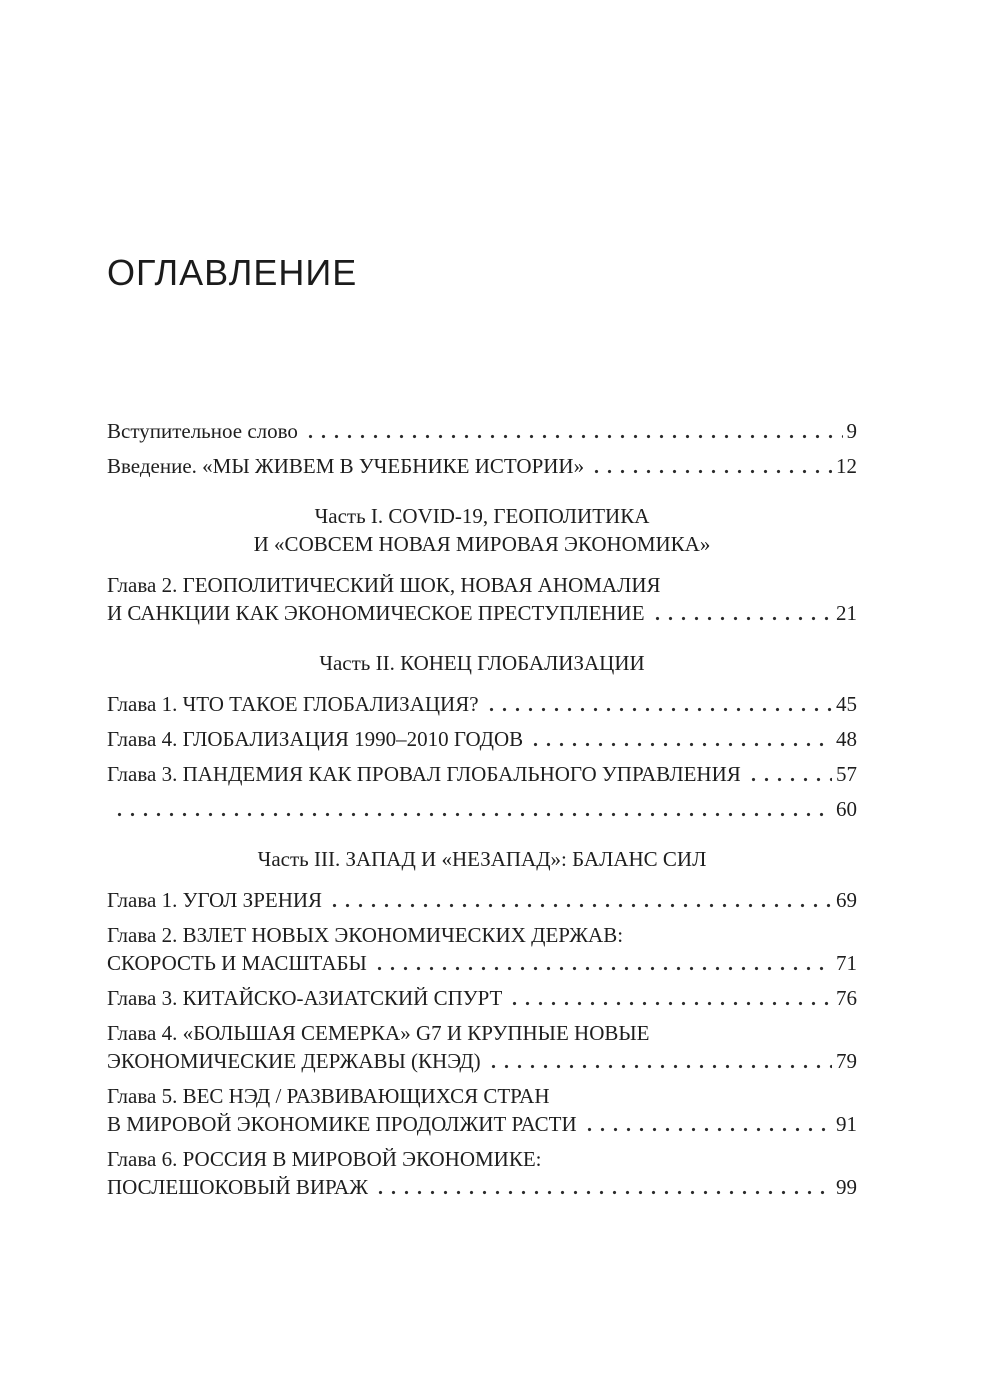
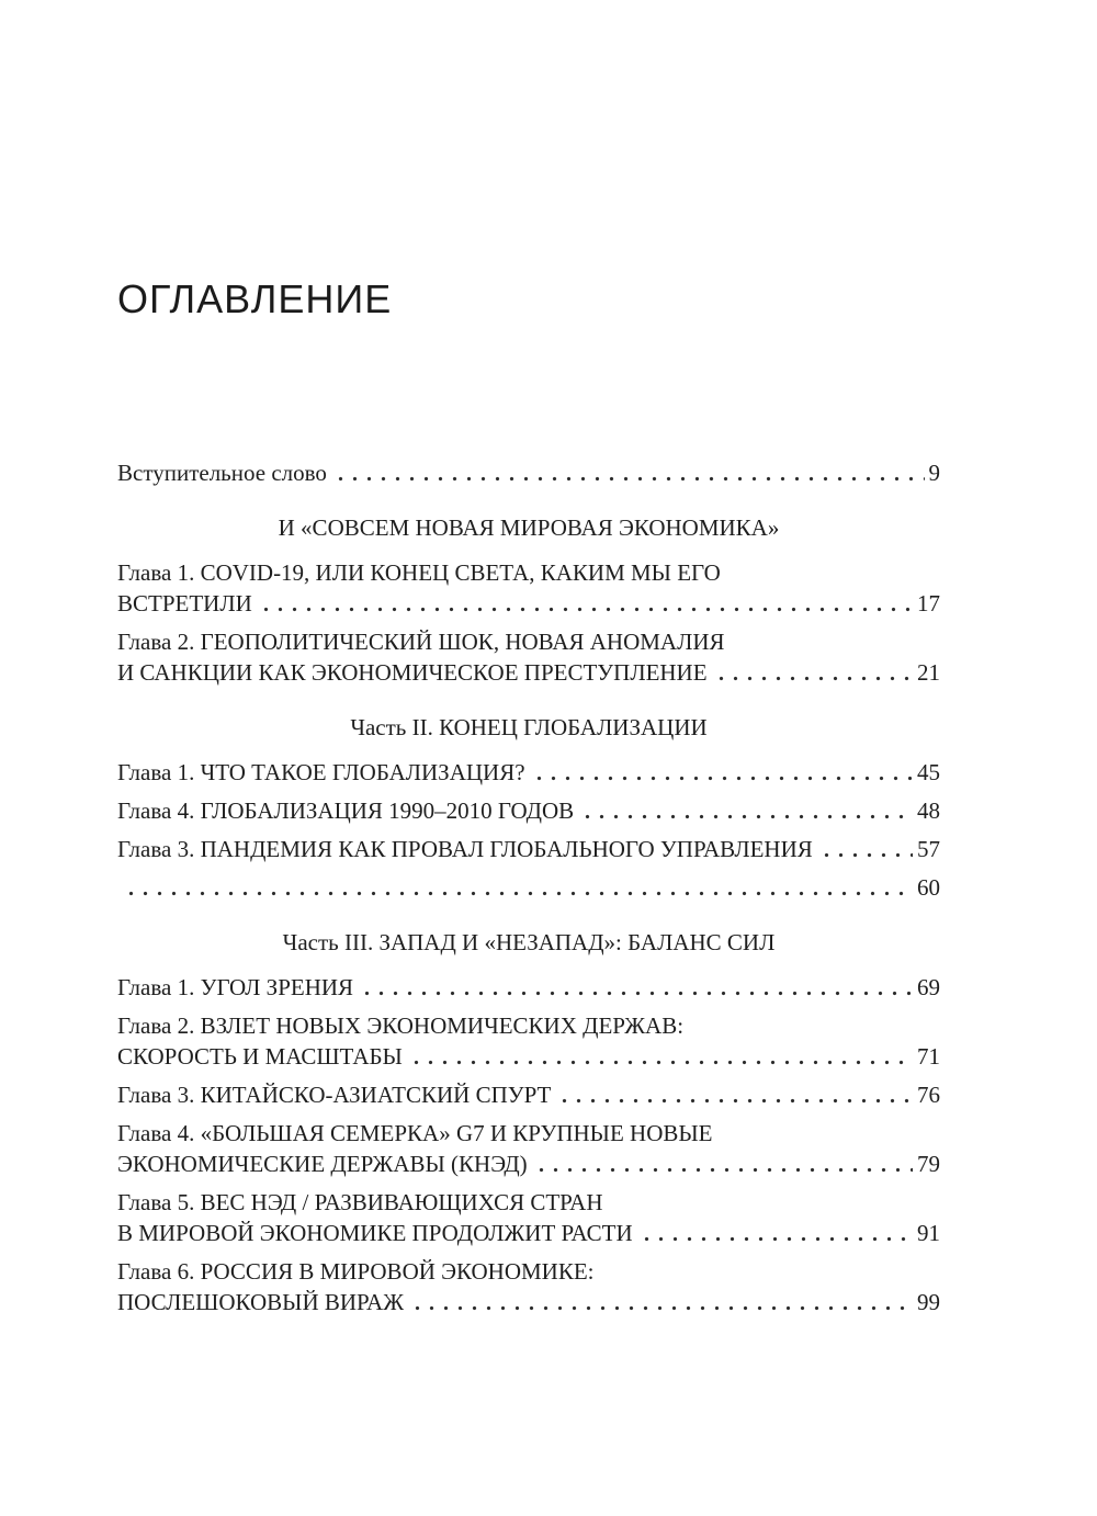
  ОГЛАВЛЕНИЕ
  Вступительное слово
  9
- Введение. «МЫ ЖИВЕМ В УЧЕБНИКЕ ИСТОРИИ»
- 12
- Часть I. COVID-19, ГЕОПОЛИТИКА
  И «СОВСЕМ НОВАЯ МИРОВАЯ ЭКОНОМИКА»
+ Глава 1. COVID-19, ИЛИ КОНЕЦ СВЕТА, КАКИМ МЫ ЕГО
+ ВСТРЕТИЛИ
+ 17
  Глава 2. ГЕОПОЛИТИЧЕСКИЙ ШОК, НОВАЯ АНОМАЛИЯ
  И САНКЦИИ КАК ЭКОНОМИЧЕСКОЕ ПРЕСТУПЛЕНИЕ
  21
  Часть II. КОНЕЦ ГЛОБАЛИЗАЦИИ
  Глава 1. ЧТО ТАКОЕ ГЛОБАЛИЗАЦИЯ?
  45
  Глава 4. ГЛОБАЛИЗАЦИЯ 1990–2010 ГОДОВ
  48
  Глава 3. ПАНДЕМИЯ КАК ПРОВАЛ ГЛОБАЛЬНОГО УПРАВЛЕНИЯ
  57
  60
  Часть III. ЗАПАД И «НЕЗАПАД»: БАЛАНС СИЛ
  Глава 1. УГОЛ ЗРЕНИЯ
  69
  Глава 2. ВЗЛЕТ НОВЫХ ЭКОНОМИЧЕСКИХ ДЕРЖАВ:
  СКОРОСТЬ И МАСШТАБЫ
  71
  Глава 3. КИТАЙСКО-АЗИАТСКИЙ СПУРТ
  76
  Глава 4. «БОЛЬШАЯ СЕМЕРКА» G7 И КРУПНЫЕ НОВЫЕ
  ЭКОНОМИЧЕСКИЕ ДЕРЖАВЫ (КНЭД)
  79
  Глава 5. ВЕС НЭД / РАЗВИВАЮЩИХСЯ СТРАН
  В МИРОВОЙ ЭКОНОМИКЕ ПРОДОЛЖИТ РАСТИ
  91
  Глава 6. РОССИЯ В МИРОВОЙ ЭКОНОМИКЕ:
  ПОСЛЕШОКОВЫЙ ВИРАЖ
  99
